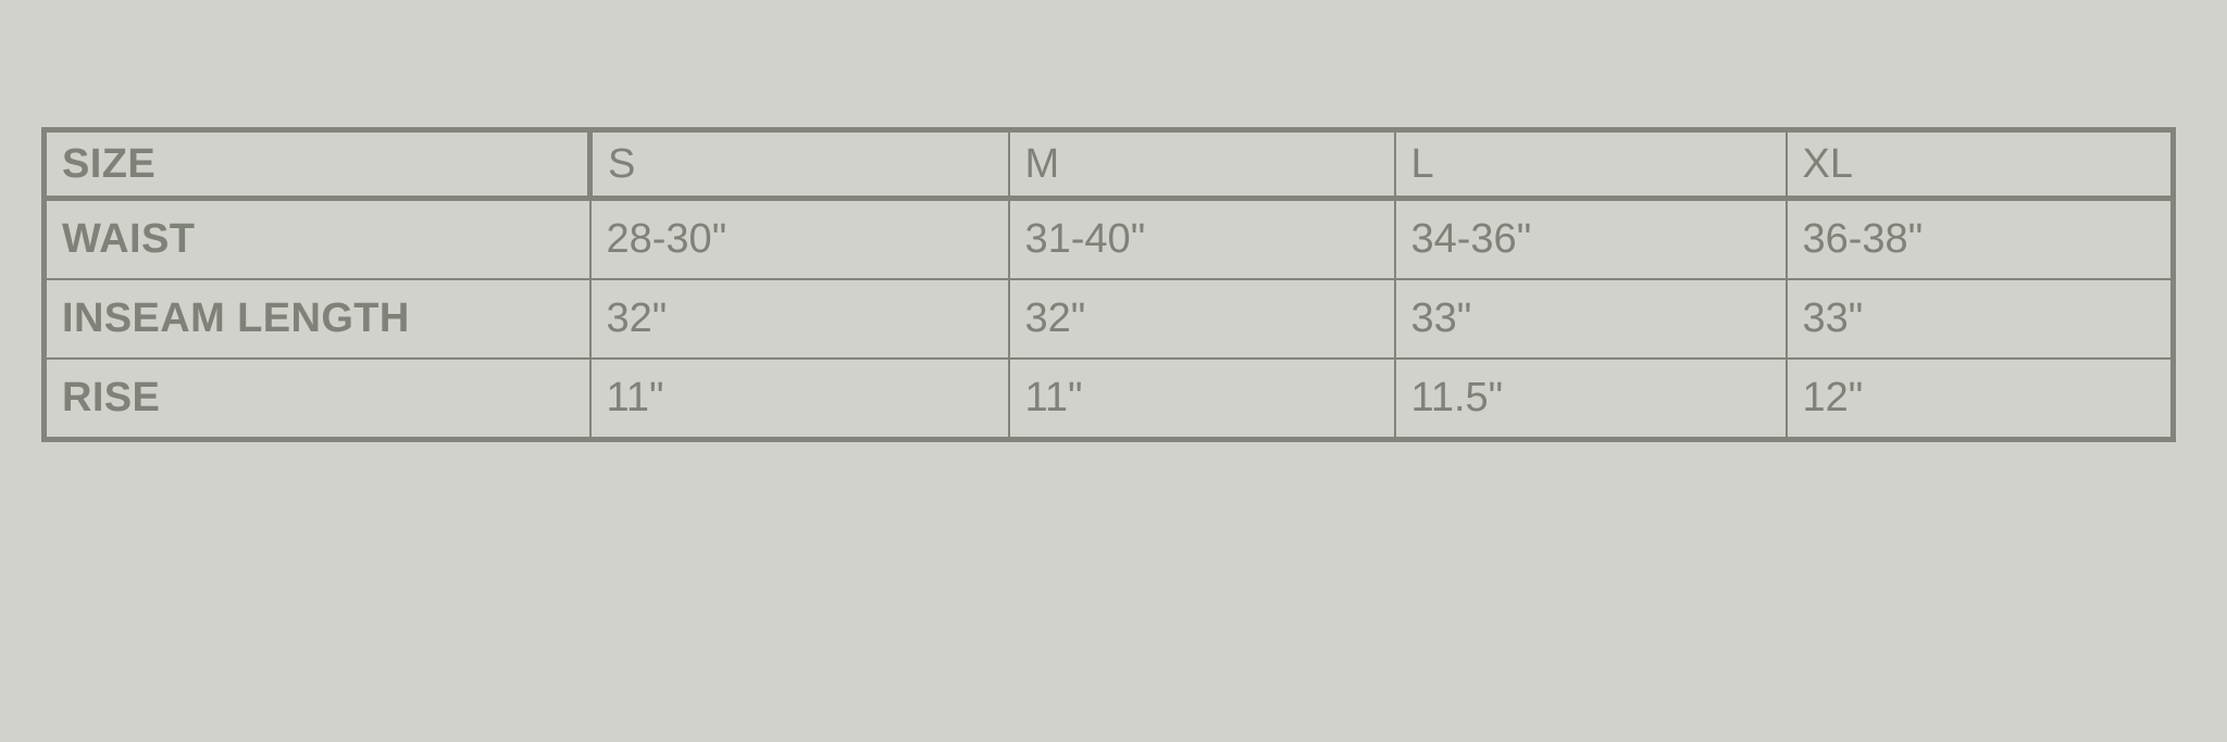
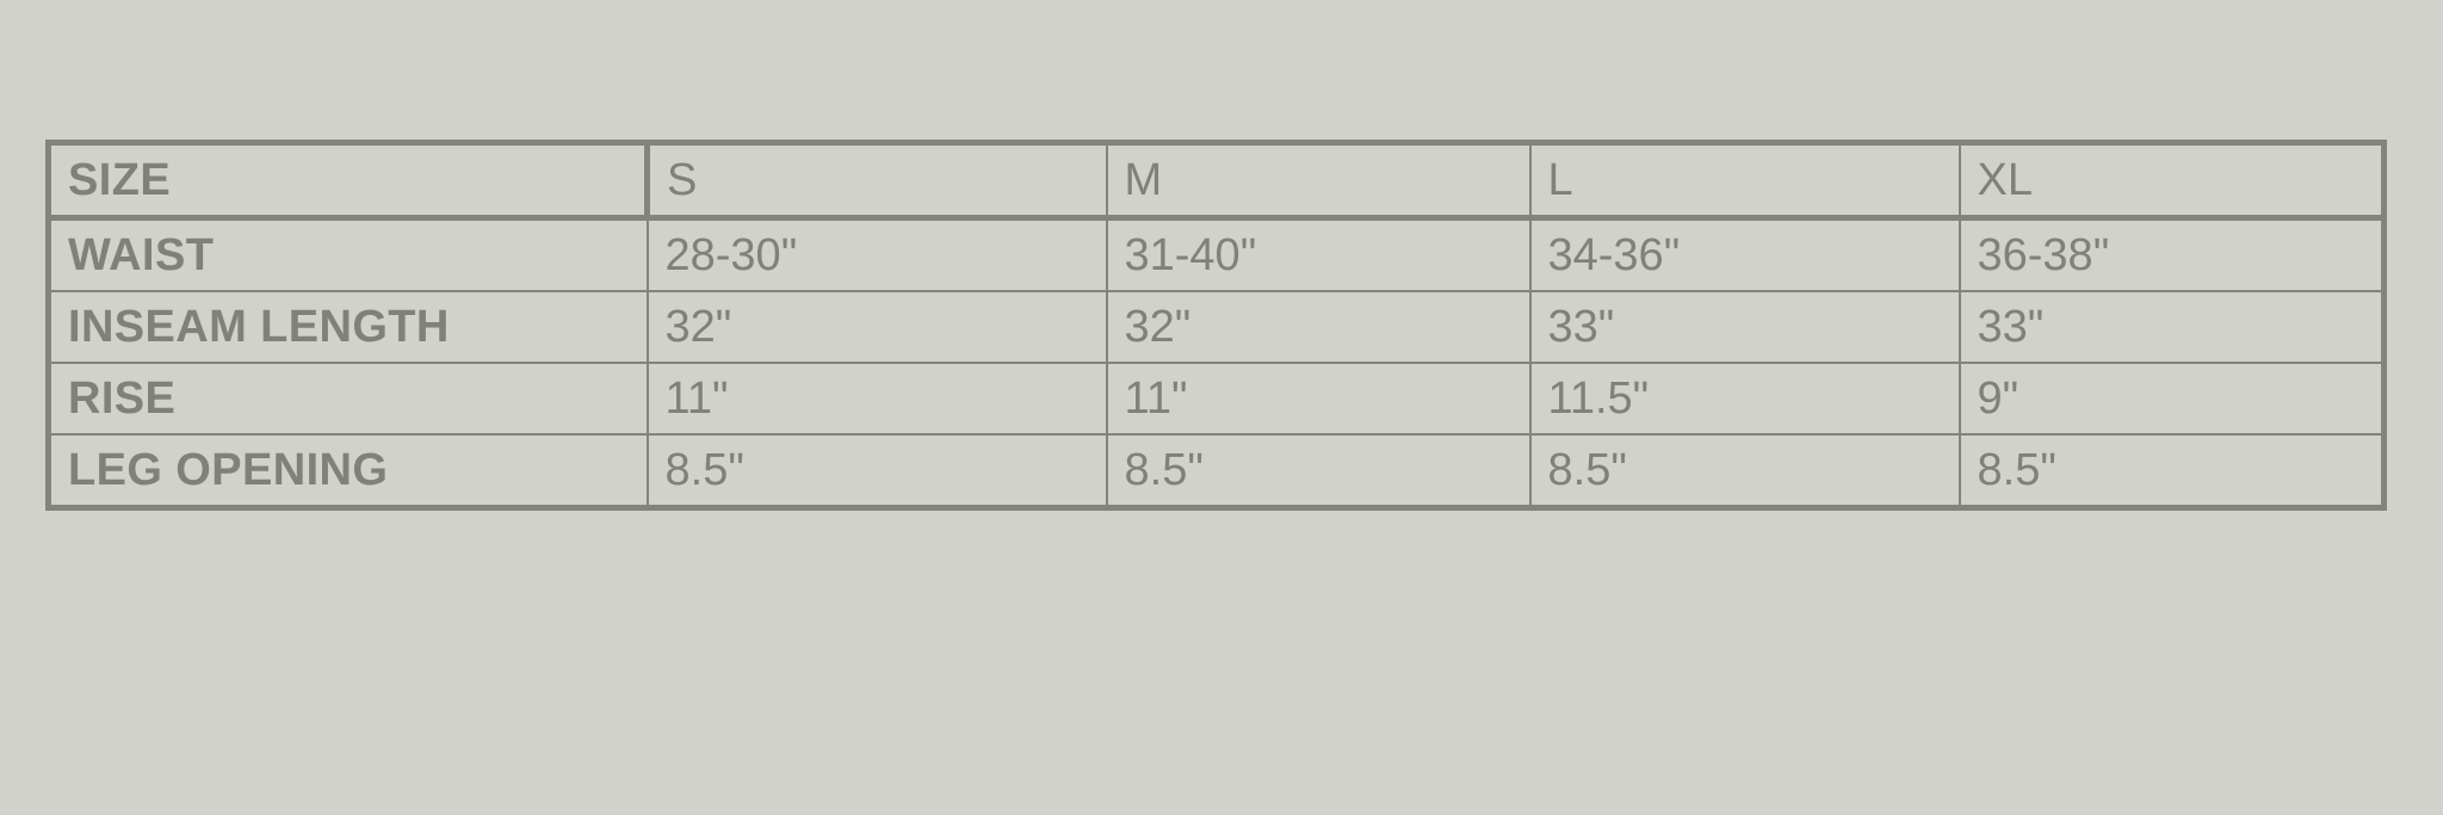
  SIZE	S	M	L	XL
  WAIST	28-30"	31-40"	34-36"	36-38"
  INSEAM LENGTH	32"	32"	33"	33"
- RISE	11"	11"	11.5"	12"
+ RISE	11"	11"	11.5"	9"
+ LEG OPENING	8.5"	8.5"	8.5"	8.5"
